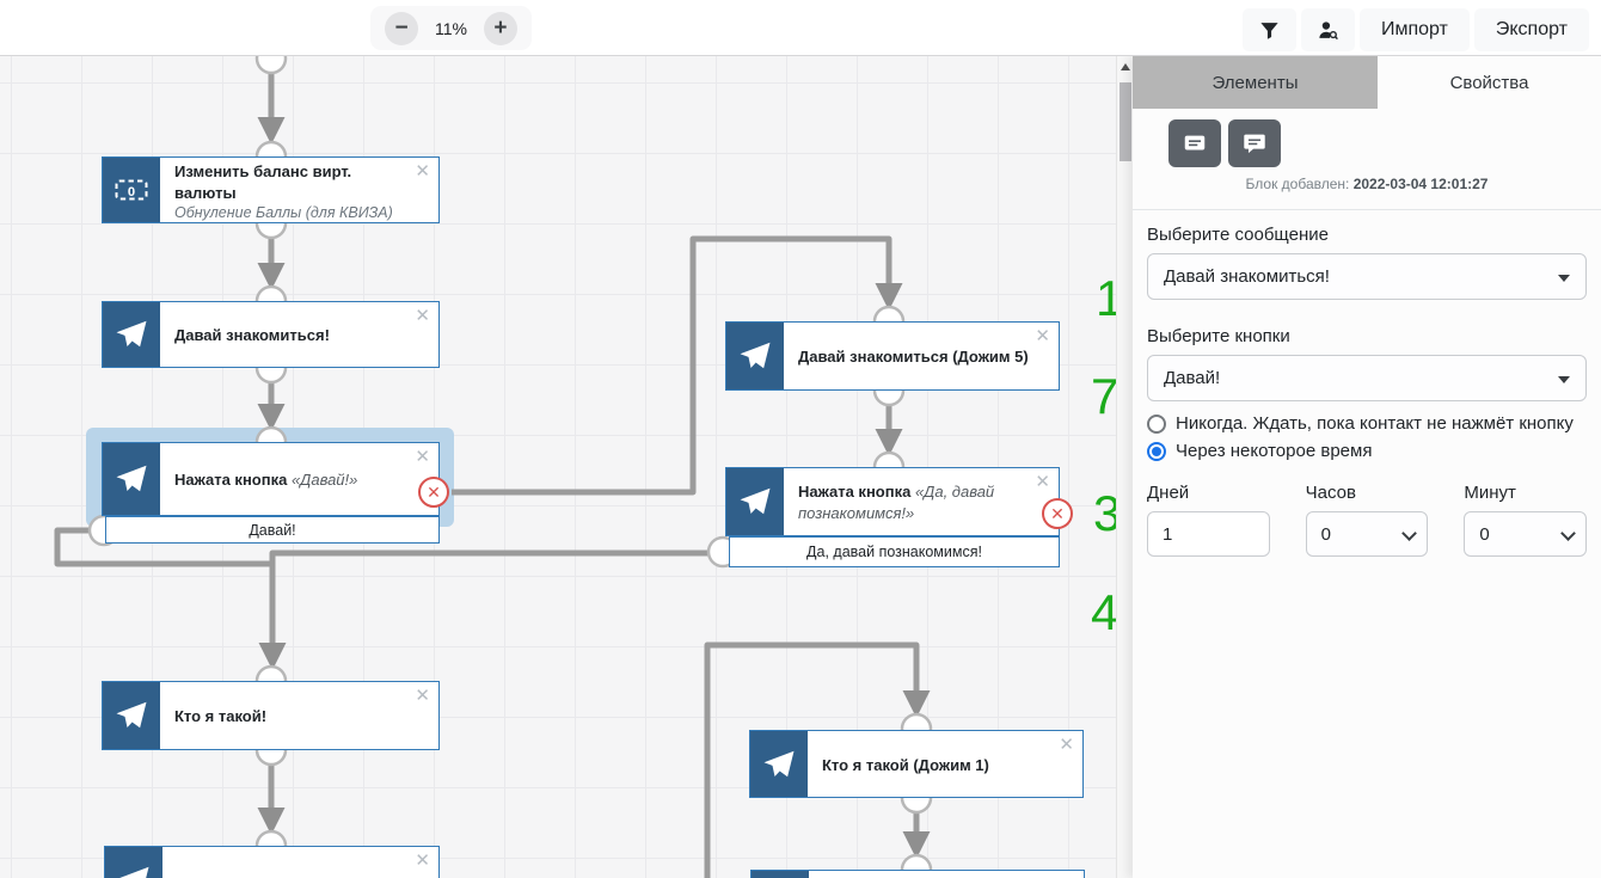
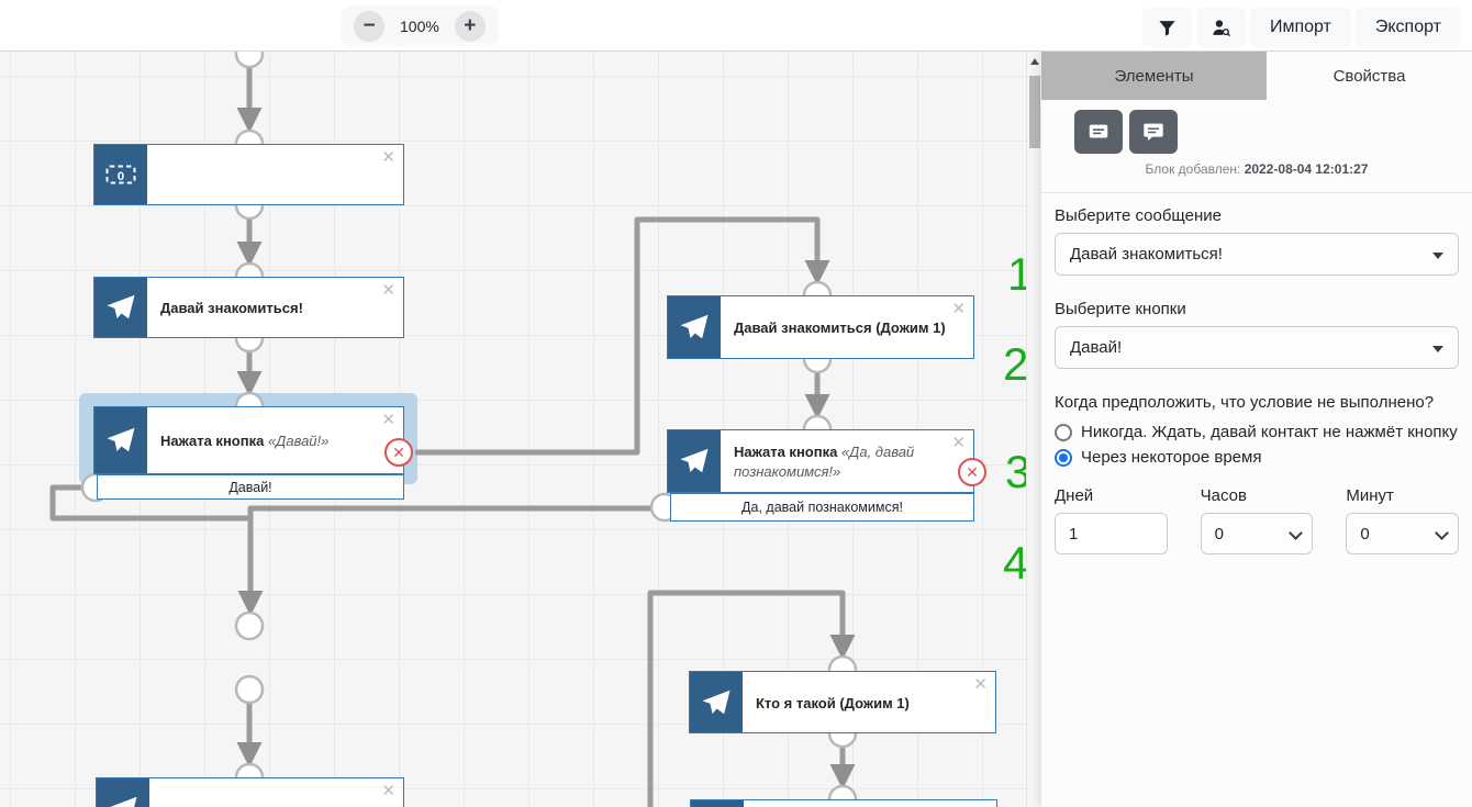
  −
- 11%
+ 100%
  +
  Импорт
  Экспорт
  0
- Изменить баланс вирт. валюты
- Обнуление Баллы (для КВИЗА)
  Давай знакомиться!
  Нажата кнопка «Давай!»
  Давай!
- Давай знакомиться (Дожим 5)
+ Давай знакомиться (Дожим 1)
  Нажата кнопка «Да, давай познакомимся!»
  Да, давай познакомимся!
- Кто я такой!
  Кто я такой (Дожим 1)
  1
- 7
+ 2
  3
  4
  Элементы
  Свойства
- Блок добавлен: 2022-03-04 12:01:27
+ Блок добавлен: 2022-08-04 12:01:27
  Выберите сообщение
  Давай знакомиться!
  Выберите кнопки
  Давай!
+ Когда предположить, что условие не выполнено?
- Никогда. Ждать, пока контакт не нажмёт кнопку
+ Никогда. Ждать, давай контакт не нажмёт кнопку
  Через некоторое время
  Дней
  1
  Часов
  0
  Минут
  0
